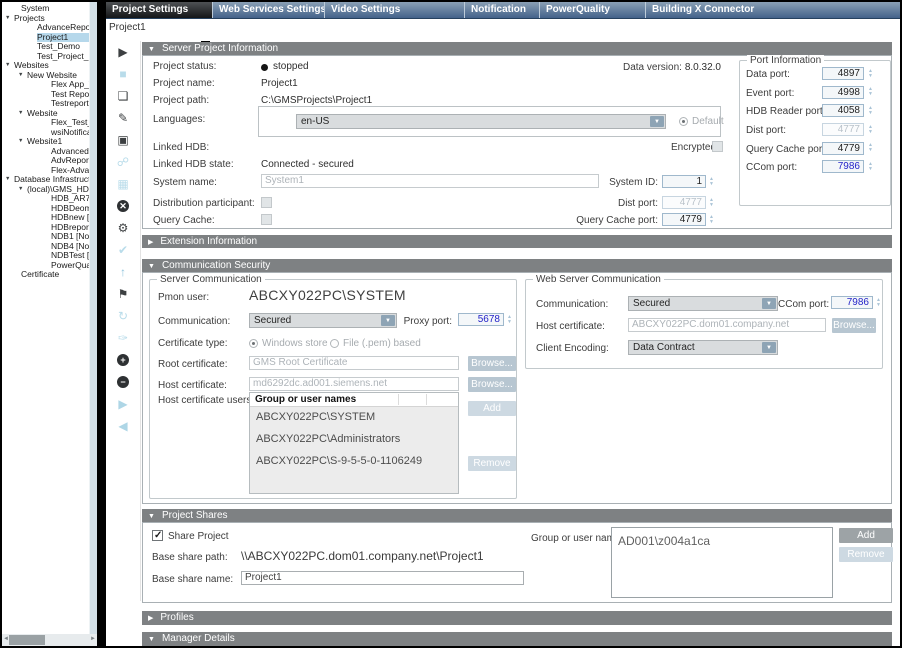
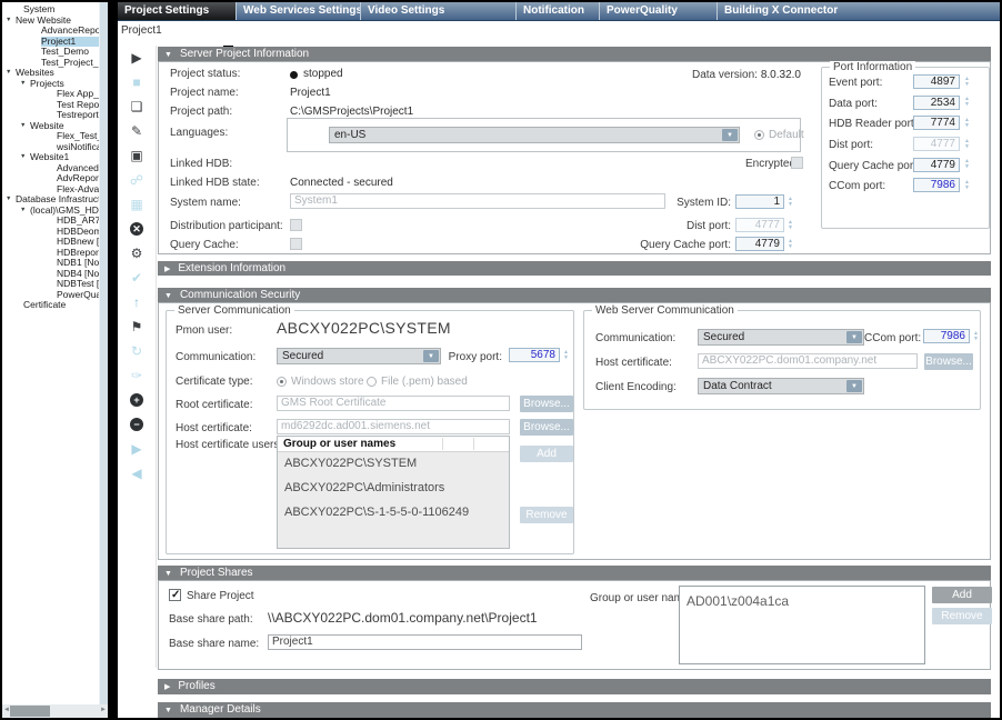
  System
- Projects
+ New Website
  AdvanceRep
  Project1
  Test_Demo
  Test_Project_
  Websites
- New Website
+ Projects
  Flex App_
  Test Repo
  Testreport
  Website
  Flex_Test
  wsiNotific
  Website1
  Advanced
  AdvRepor
  Flex-Adva
  Database Infrastruc
  (local)\GMS_HD
  HDB_AR7
  HDBrepor
  NDB1 [No
  NDB4 [No
  NDBTest
  Certificate
  Project Settings
  Web Services Settings
  Video Settings
  Notification
  PowerQuality
  Building X Connector
  Project1
  ▶
  ■
  ❏
  ✎
  ▣
  ☍
  ▦
  ✕
  ⚙
  ✔
  ↑
  ⚑
  ↻
  ✑
  +
  −
  ▶
  ◀
  Server Project Information
  Data version:
  8.0.32.0
  Project status:
  stopped
  Project name:
  Project1
  Project path:
  C:\GMSProjects\Project1
  Languages:
  en-US
  Default
  Linked HDB:
  Encrypte
  Linked HDB state:
  Connected - secured
  System name:
  System1
  System ID:
  1
  Distribution participant:
  Dist port:
  4777
  Query Cache:
  Query Cache port:
  4779
  Port Information
- Data port:
+ Event port:
  4897
- Event port:
+ Data port:
- 4998
+ 2534
  HDB Reader por
- 4058
+ 7774
  Dist port:
  4777
  Query Cache por
  4779
  CCom port:
  7986
  Extension Information
  Communication Security
  Server Communication
  Pmon user:
  ABCXY022PC\SYSTEM
  Communication:
  Secured
  Proxy port:
  5678
  Certificate type:
  Windows store
  File (.pem) based
  Root certificate:
  GMS Root Certificate
  Browse...
  Host certificate:
  md6292dc.ad001.siemens.net
  Browse...
  Host certificate user
  Group or user names
  ABCXY022PC\SYSTEM
  ABCXY022PC\Administrators
- ABCXY022PC\S-9-5-5-0-1106249
+ ABCXY022PC\S-1-5-5-0-1106249
  Add
  Remove
  Web Server Communication
  Communication:
  Secured
  CCom port:
  7986
  Host certificate:
  ABCXY022PC.dom01.company.net
  Browse...
  Client Encoding:
  Data Contract
  Project Shares
  Share Project
  Base share path:
  \\ABCXY022PC.dom01.company.net\Project1
  Base share name:
  Project1
  Group or user na
  AD001\z004a1ca
  Add
  Remove
  Profiles
  Manager Details
